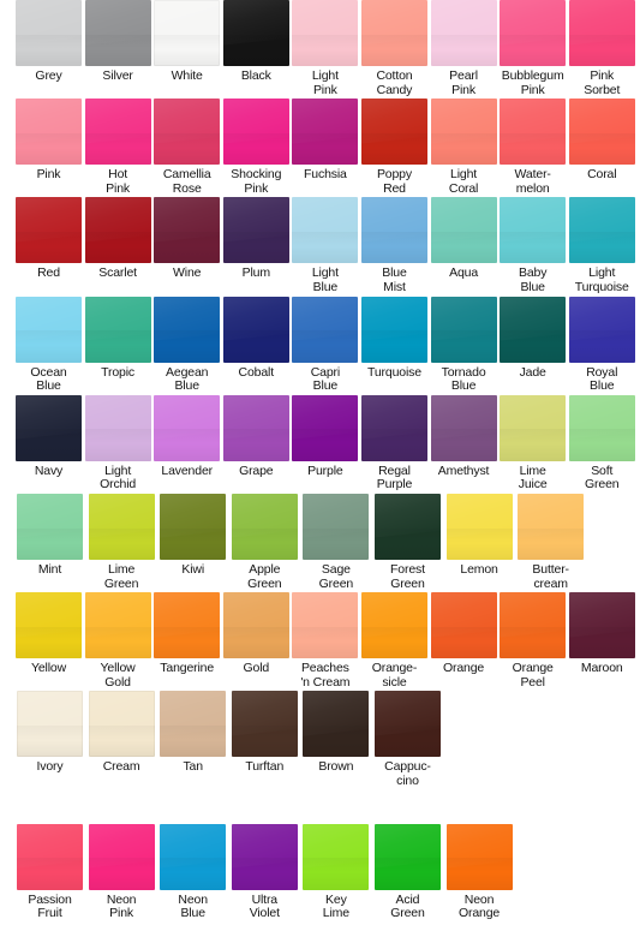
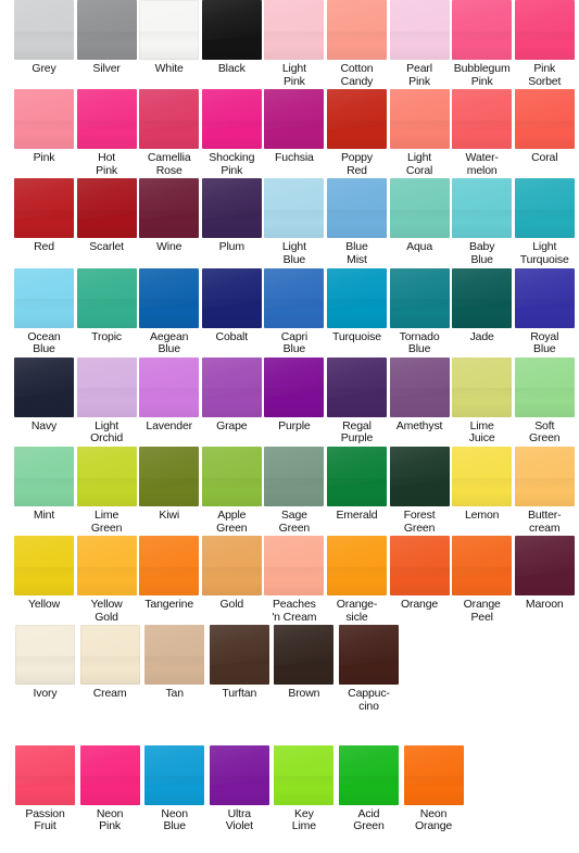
  Grey
  Silver
  White
  Black
  Light
  Pink
  Cotton
  Candy
  Pearl
  Pink
  Bubblegum
  Pink
  Pink
  Sorbet
  Pink
  Hot
  Pink
  Camellia
  Rose
  Shocking
  Pink
  Fuchsia
  Poppy
  Red
  Light
  Coral
  Water-
  melon
  Coral
  Red
  Scarlet
  Wine
  Plum
  Light
  Blue
  Blue
  Mist
  Aqua
  Baby
  Blue
  Light
  Turquoise
  Ocean
  Blue
  Tropic
  Aegean
  Blue
  Cobalt
  Capri
  Blue
  Turquoise
  Tornado
  Blue
  Jade
  Royal
  Blue
  Navy
  Light
  Orchid
  Lavender
  Grape
  Purple
  Regal
  Purple
  Amethyst
  Lime
  Juice
  Soft
  Green
  Mint
  Lime
  Green
  Kiwi
  Apple
  Green
  Sage
  Green
+ Emerald
  Forest
  Green
  Lemon
  Butter-
  cream
  Yellow
  Yellow
  Gold
  Tangerine
  Gold
  Peaches
  'n Cream
  Orange-
  sicle
  Orange
  Orange
  Peel
  Maroon
  Ivory
  Cream
  Tan
  Turftan
  Brown
  Cappuc-
  cino
  Passion
  Fruit
  Neon
  Pink
  Neon
  Blue
  Ultra
  Violet
  Key
  Lime
  Acid
  Green
  Neon
  Orange
